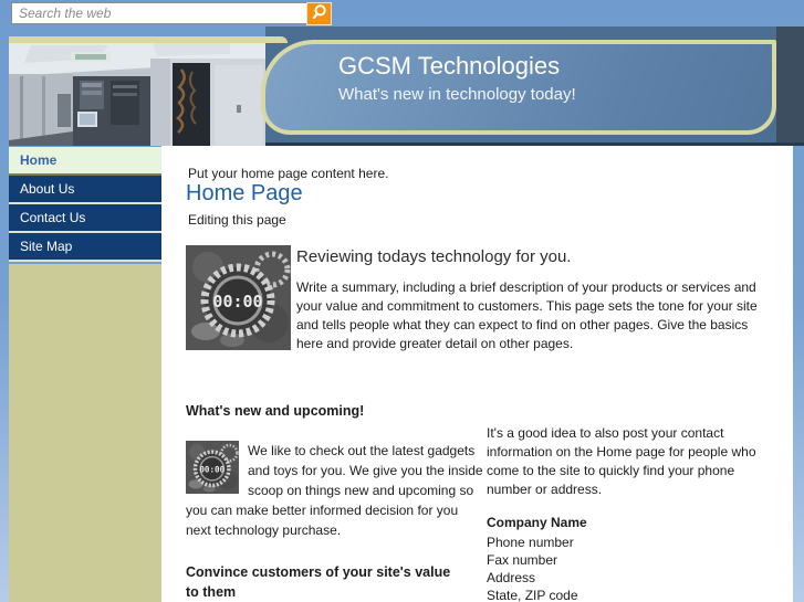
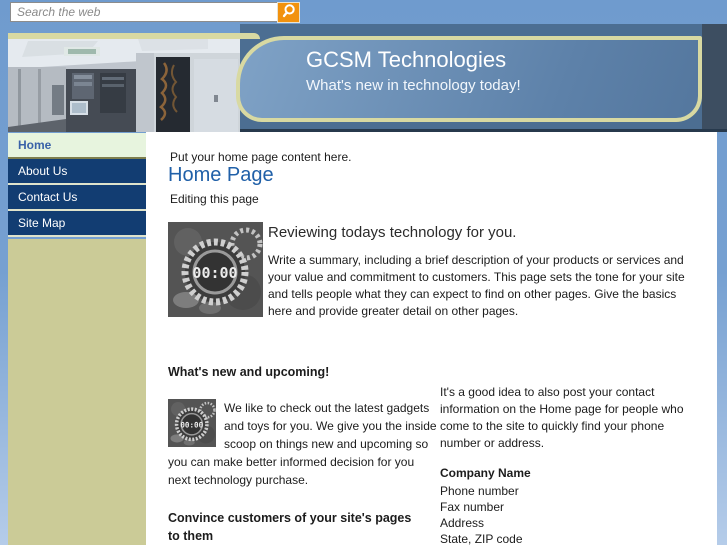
  Search the web
  GCSM Technologies
  What's new in technology today!
  Home
  About Us
  Contact Us
  Site Map
  Put your home page content here.
  Home Page
  Editing this page
  Reviewing todays technology for you.
  Write a summary, including a brief description of your products or services and your value and commitment to customers. This page sets the tone for your site and tells people what they can expect to find on other pages. Give the basics here and provide greater detail on other pages.
  What's new and upcoming!
  We like to check out the latest gadgets and toys for you. We give you the inside scoop on things new and upcoming so you can make better informed decision for you next technology purchase.
- Convince customers of your site's value to them
+ Convince customers of your site's pages to them
  It's a good idea to also post your contact information on the Home page for people who come to the site to quickly find your phone number or address.
  Company Name
  Phone number
  Fax number
  Address
  State, ZIP code
